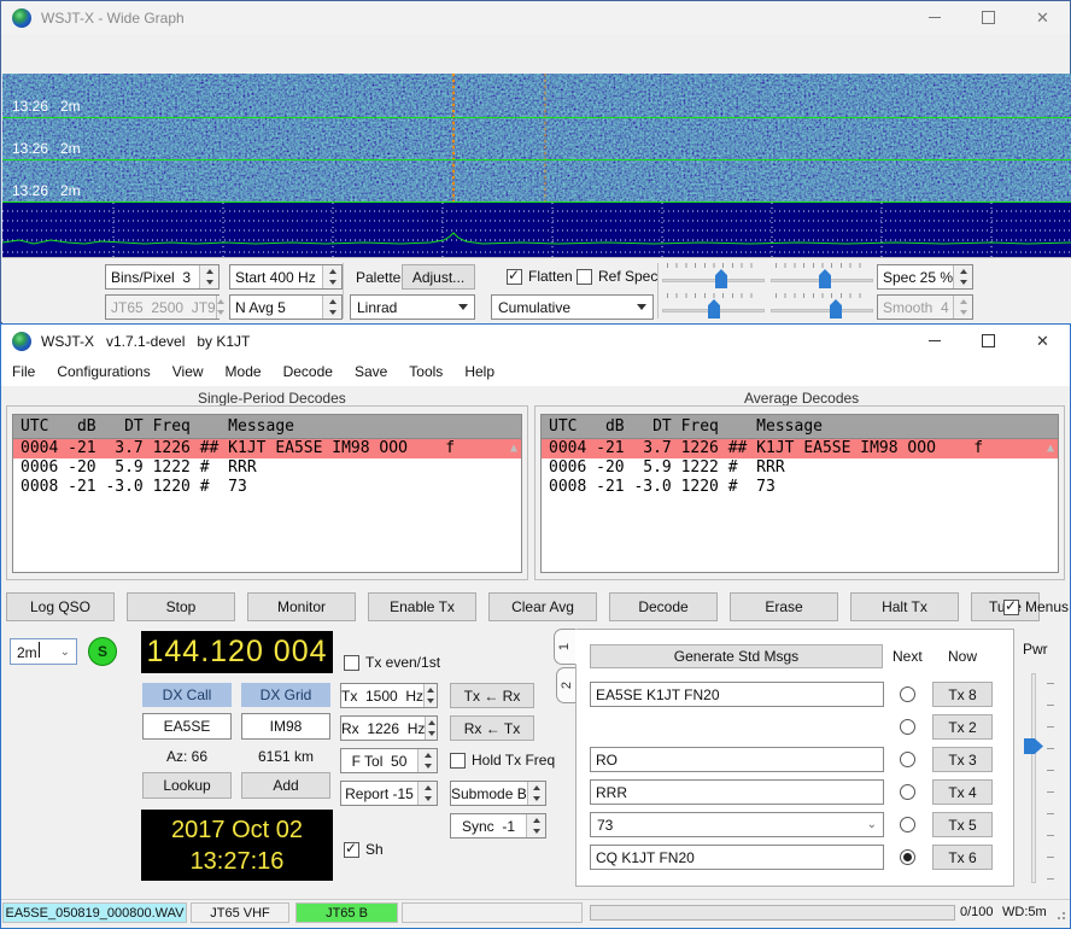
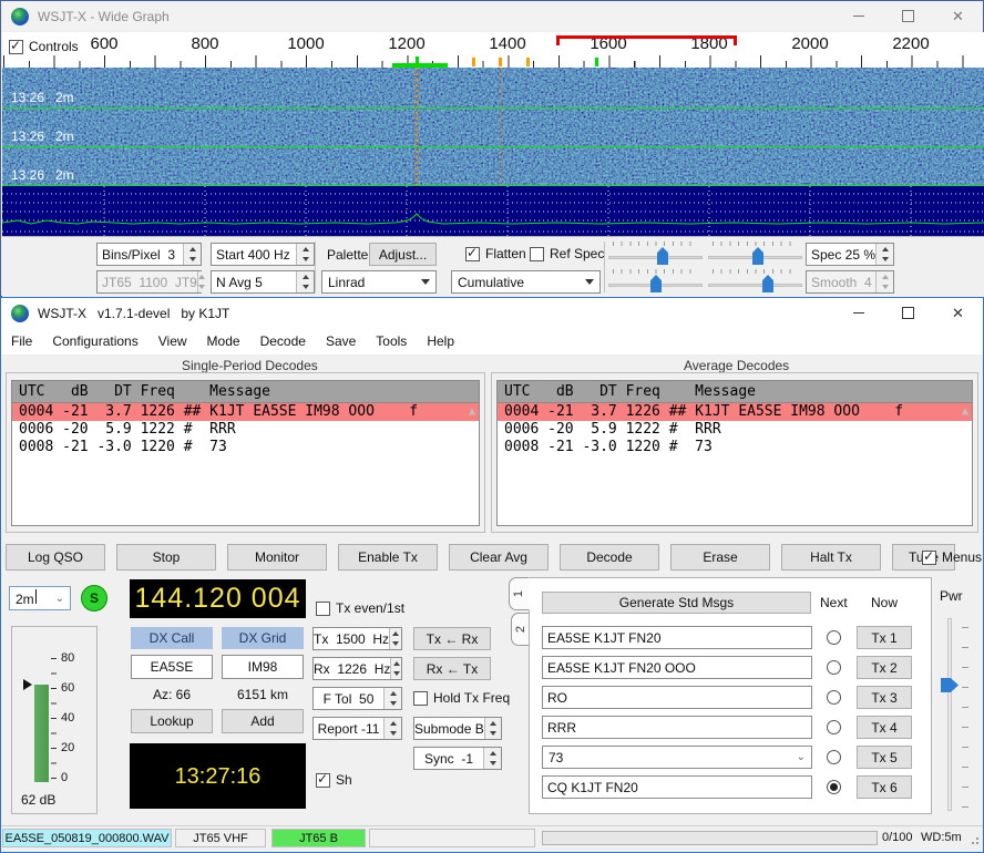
  WSJT-X - Wide Graph
  ✕
+ Controls
+ 600
+ 800
+ 1000
+ 1200
+ 1400
+ 1600
+ 1800
+ 2000
+ 2200
  13:26
  2m
  13:26
  2m
  13:26
  2m
  Bins/Pixel 3
  Start 400 Hz
  Palette
  Adjust...
  Flatten
  Ref Spec
  Spec 25 %
- JT65 2500 JT9
+ JT65 1100 JT9
  N Avg 5
  Linrad
  Cumulative
  Smooth 4
  WSJT-X v1.7.1-devel by K1JT
  ✕
  File
  Configurations
  View
  Mode
  Decode
  Save
  Tools
  Help
  Single-Period Decodes
  Average Decodes
  UTC dB DT Freq Message
  0004 -21 3.7 1226 ## K1JT EA5SE IM98 OOO f
  0006 -20 5.9 1222 # RRR
  0008 -21 -3.0 1220 # 73
  ▲
  UTC dB DT Freq Message
  0004 -21 3.7 1226 ## K1JT EA5SE IM98 OOO f
  0006 -20 5.9 1222 # RRR
  0008 -21 -3.0 1220 # 73
  ▲
  Log QSO
  Stop
  Monitor
  Enable Tx
  Clear Avg
  Decode
  Erase
  Halt Tx
  Menus
  2m
  ⌄
  S
  144.120 004
+ 80
+ 60
+ 40
+ 20
+ 0
+ 62 dB
  DX Call
  DX Grid
  EA5SE
  IM98
  Az: 66
  6151 km
  Lookup
  Add
- 2017 Oct 02
  13:27:16
  Tx even/1st
  Tx 1500 Hz
  Tx ← Rx
  Rx 1226 Hz
  Rx ← Tx
  F Tol 50
  Hold Tx Freq
- Report -15
+ Report -11
  Submode B
  Sync -1
  Sh
  Generate Std Msgs
  Next
  Now
  EA5SE K1JT FN20
- Tx 8
+ Tx 1
+ EA5SE K1JT FN20 OOO
  Tx 2
  RO
  Tx 3
  RRR
  Tx 4
  73
  ⌄
  Tx 5
  CQ K1JT FN20
  Tx 6
  Pwr
  EA5SE_050819_000800.WAV
  JT65 VHF
  JT65 B
  0/100
  WD:5m
